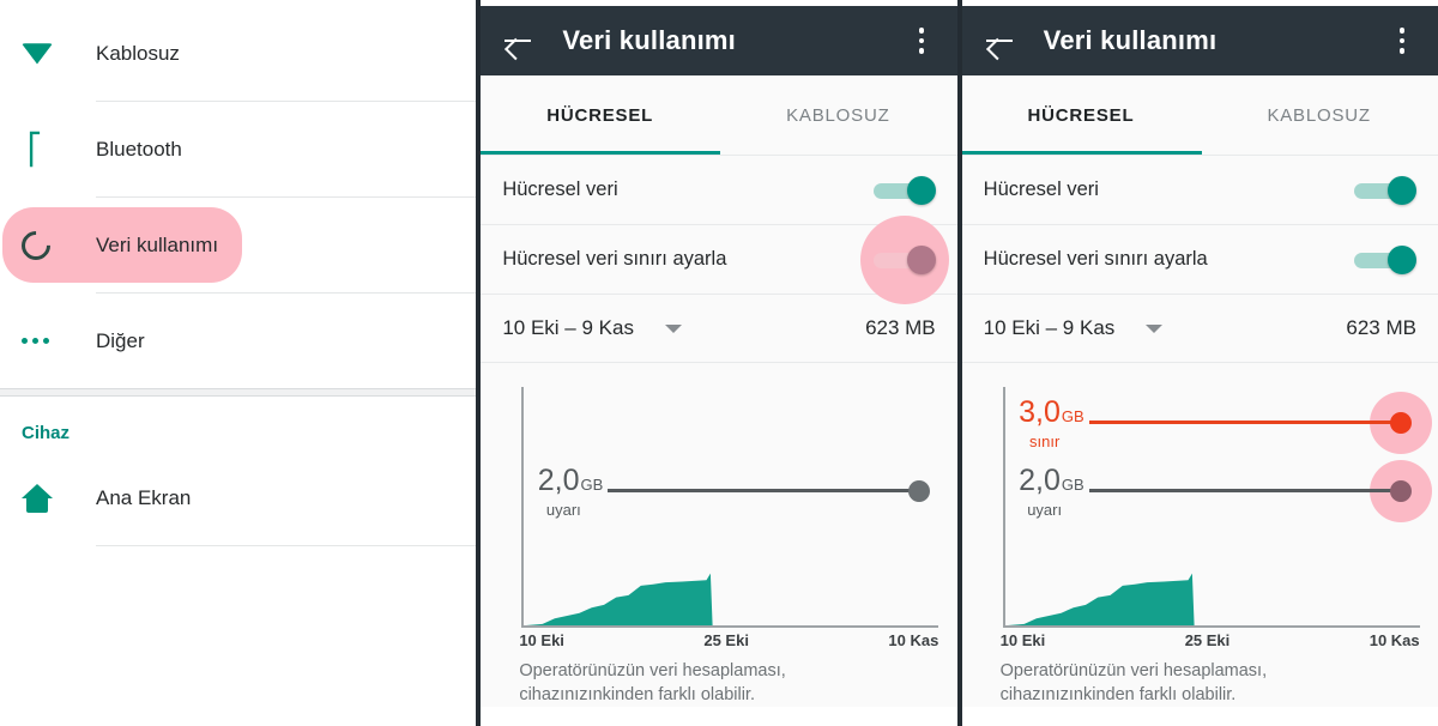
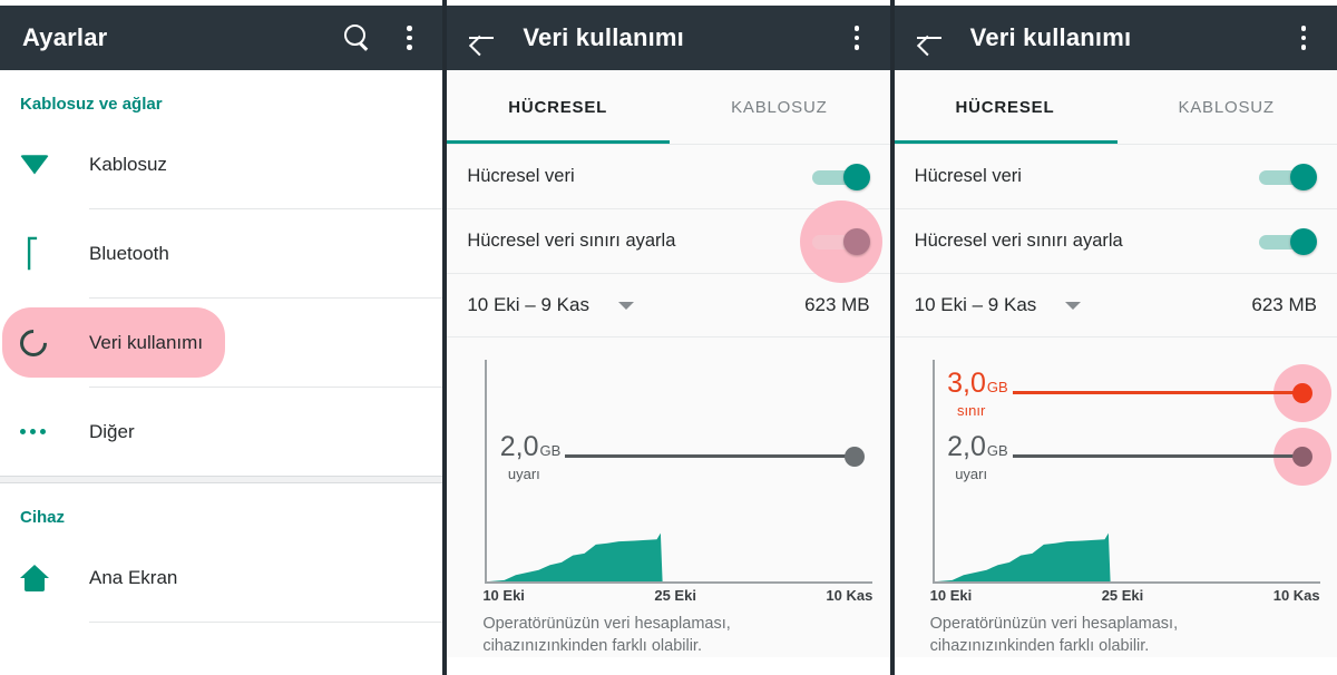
+ Ayarlar
+ Kablosuz ve ağlar
  Kablosuz
  ⎡
  Bluetooth
  Veri kullanımı
  Diğer
  Cihaz
  Ana Ekran
  Veri kullanımı
  HÜCRESEL
  KABLOSUZ
  Hücresel veri
  Hücresel veri sınırı ayarla
  10 Eki – 9 Kas
  623 MB
  2,0GB
  uyarı
  10 Eki
  25 Eki
  10 Kas
  Operatörünüzün veri hesaplaması, cihazınızınkinden farklı olabilir.
  Veri kullanımı
  HÜCRESEL
  KABLOSUZ
  Hücresel veri
  Hücresel veri sınırı ayarla
  10 Eki – 9 Kas
  623 MB
  3,0GB
  sınır
  2,0GB
  uyarı
  10 Eki
  25 Eki
  10 Kas
  Operatörünüzün veri hesaplaması, cihazınızınkinden farklı olabilir.
